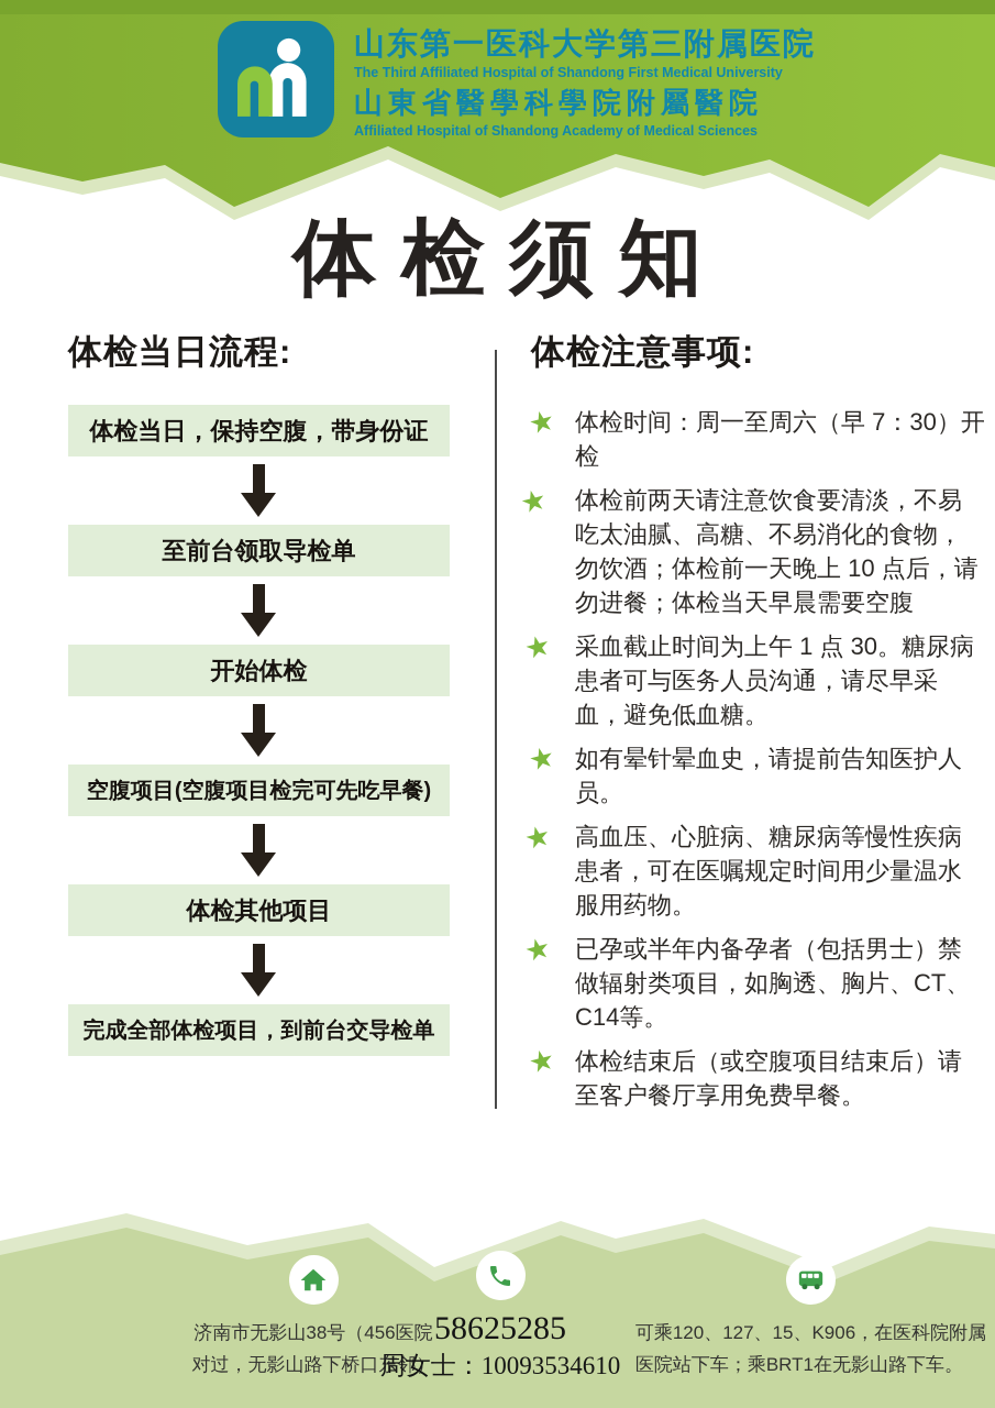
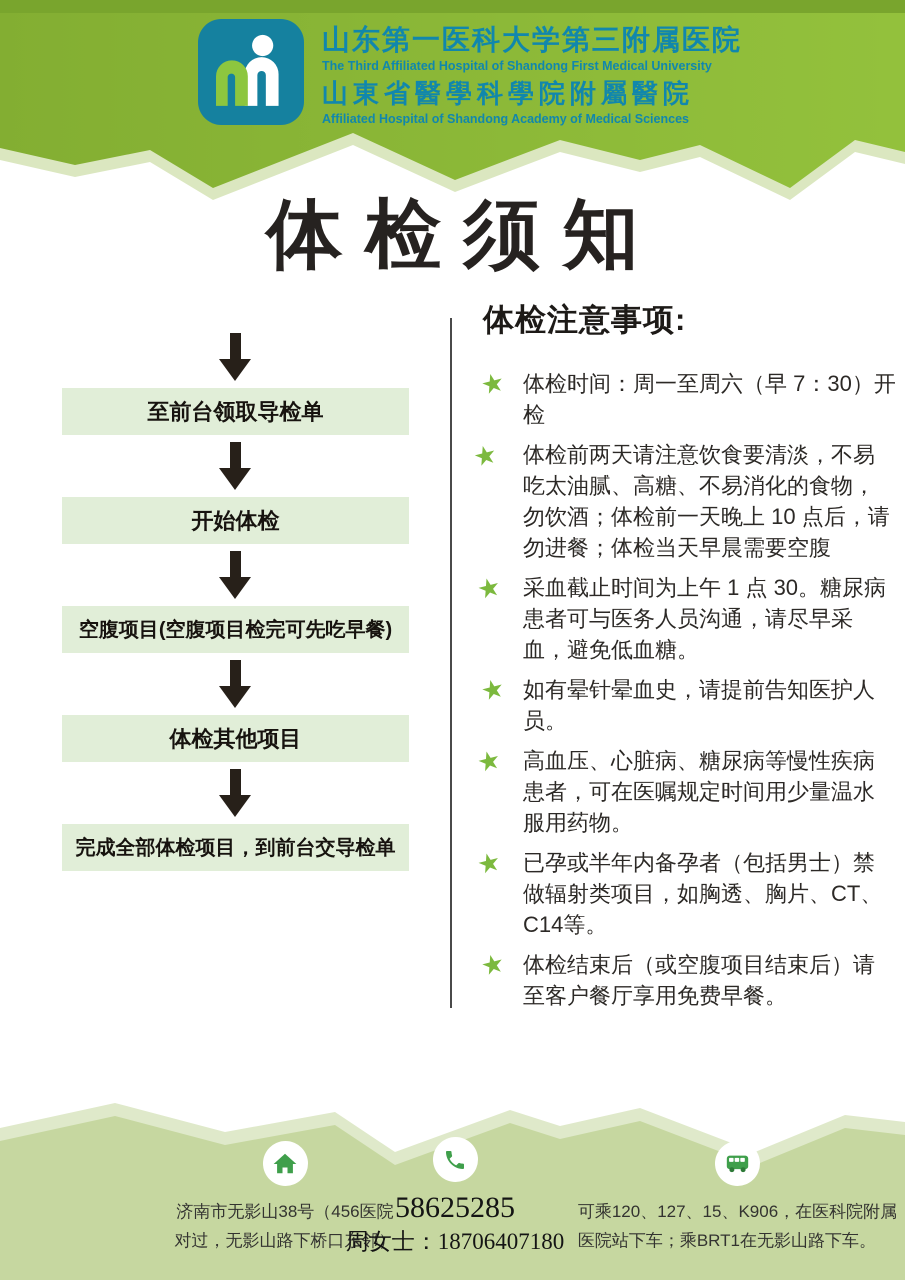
  山东第一医科大学第三附属医院
  The Third Affiliated Hospital of Shandong First Medical University
  山東省醫學科學院附屬醫院
  Affiliated Hospital of Shandong Academy of Medical Sciences
  体检须知
- 体检当日流程:
- 体检当日，保持空腹，带身份证
  至前台领取导检单
  开始体检
  空腹项目(空腹项目检完可先吃早餐)
  体检其他项目
  完成全部体检项目，到前台交导检单
  体检注意事项:
  体检时间：周一至周六（早 7：30）开检
  体检前两天请注意饮食要清淡，不易吃太油腻、高糖、不易消化的食物，勿饮酒；体检前一天晚上 10 点后，请勿进餐；体检当天早晨需要空腹
  采血截止时间为上午 1 点 30。糖尿病患者可与医务人员沟通，请尽早采血，避免低血糖。
  如有晕针晕血史，请提前告知医护人员。
  高血压、心脏病、糖尿病等慢性疾病患者，可在医嘱规定时间用少量温水服用药物。
  已孕或半年内备孕者（包括男士）禁做辐射类项目，如胸透、胸片、CT、C14等。
  体检结束后（或空腹项目结束后）请至客户餐厅享用免费早餐。
  济南市无影山38号（456医院
  对过，无影山路下桥口东邻）
  58625285
- 周女士：10093534610
+ 周女士：18706407180
  可乘120、127、15、K906，在医科院附属
  医院站下车；乘BRT1在无影山路下车。
